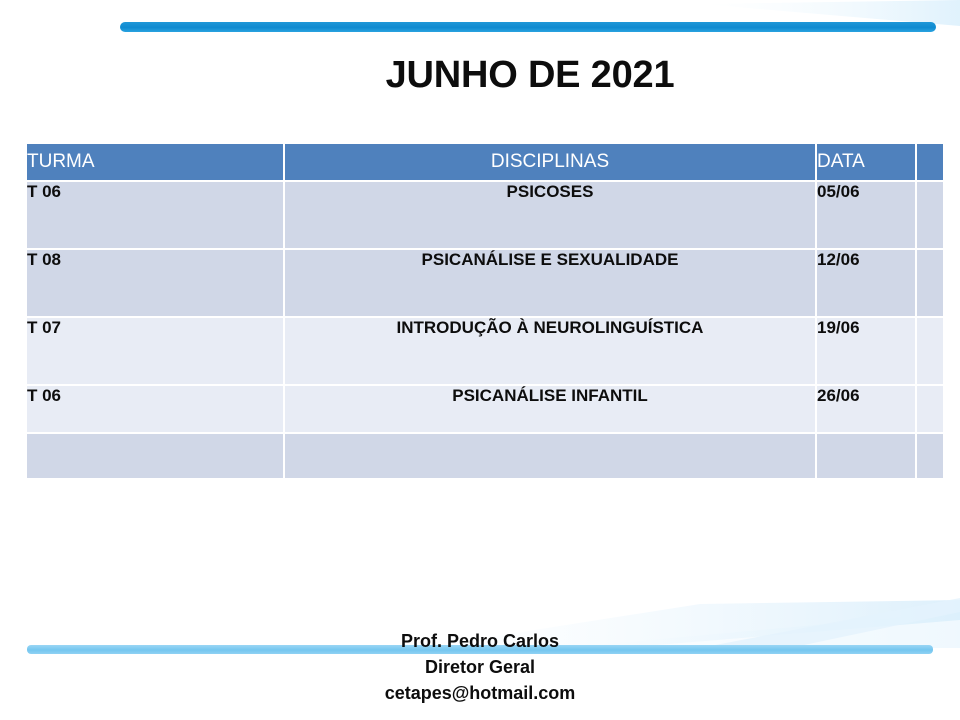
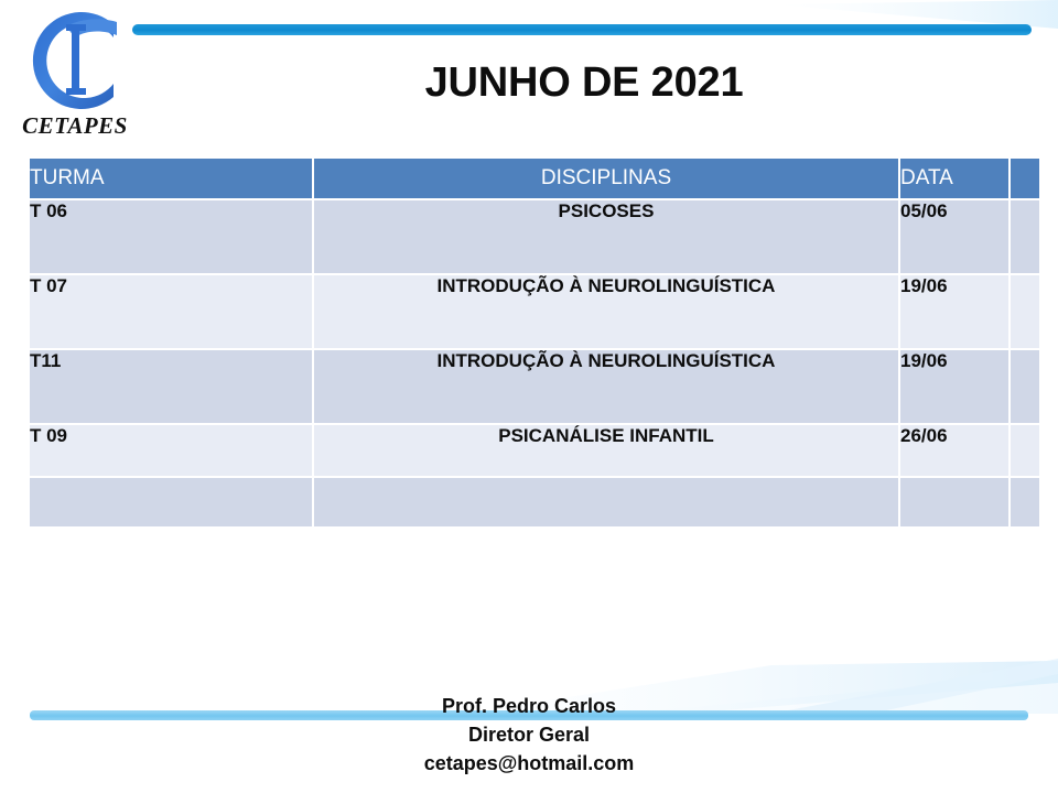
+ CETAPES
  JUNHO DE 2021
  TURMA	DISCIPLINAS	DATA
  T 06	PSICOSES	05/06
- T 08	PSICANÁLISE E SEXUALIDADE	12/06
  T 07	INTRODUÇÃO À NEUROLINGUÍSTICA	19/06
+ T11	INTRODUÇÃO À NEUROLINGUÍSTICA	19/06
- T 06	PSICANÁLISE INFANTIL	26/06
+ T 09	PSICANÁLISE INFANTIL	26/06
  Prof. Pedro Carlos
  Diretor Geral
  cetapes@hotmail.com
